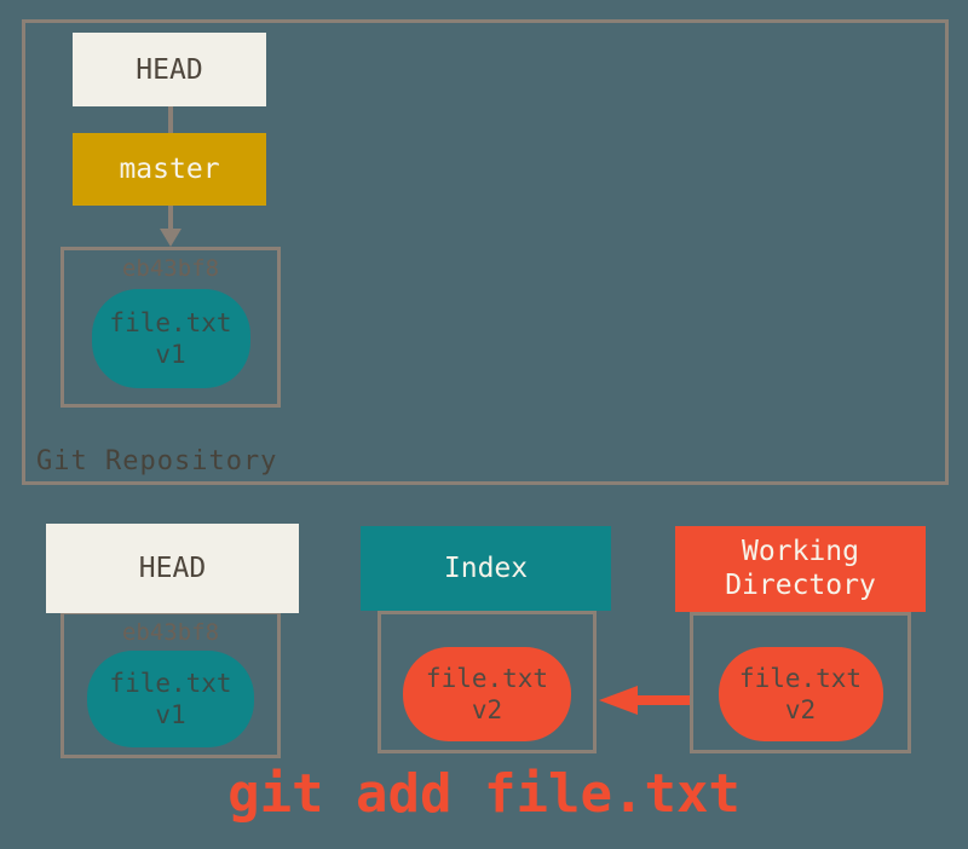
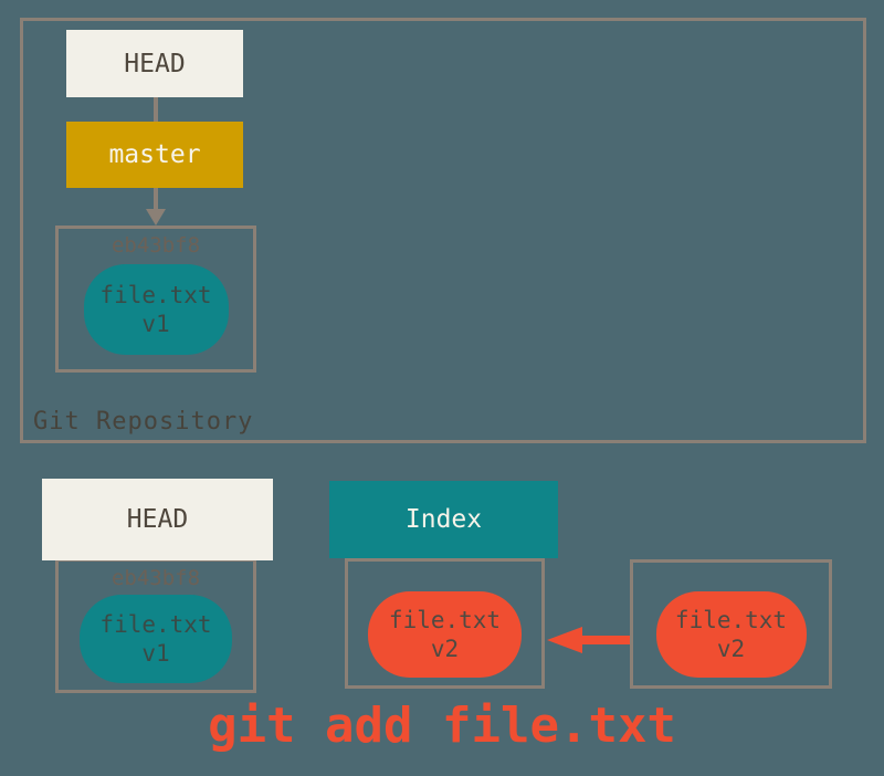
  Git Repository
  HEAD
  master
  eb43bf8
  file.txt
  v1
  HEAD
  eb43bf8
  file.txt
  v1
  Index
  file.txt
  v2
- Working Directory
  file.txt
  v2
  git add file.txt
